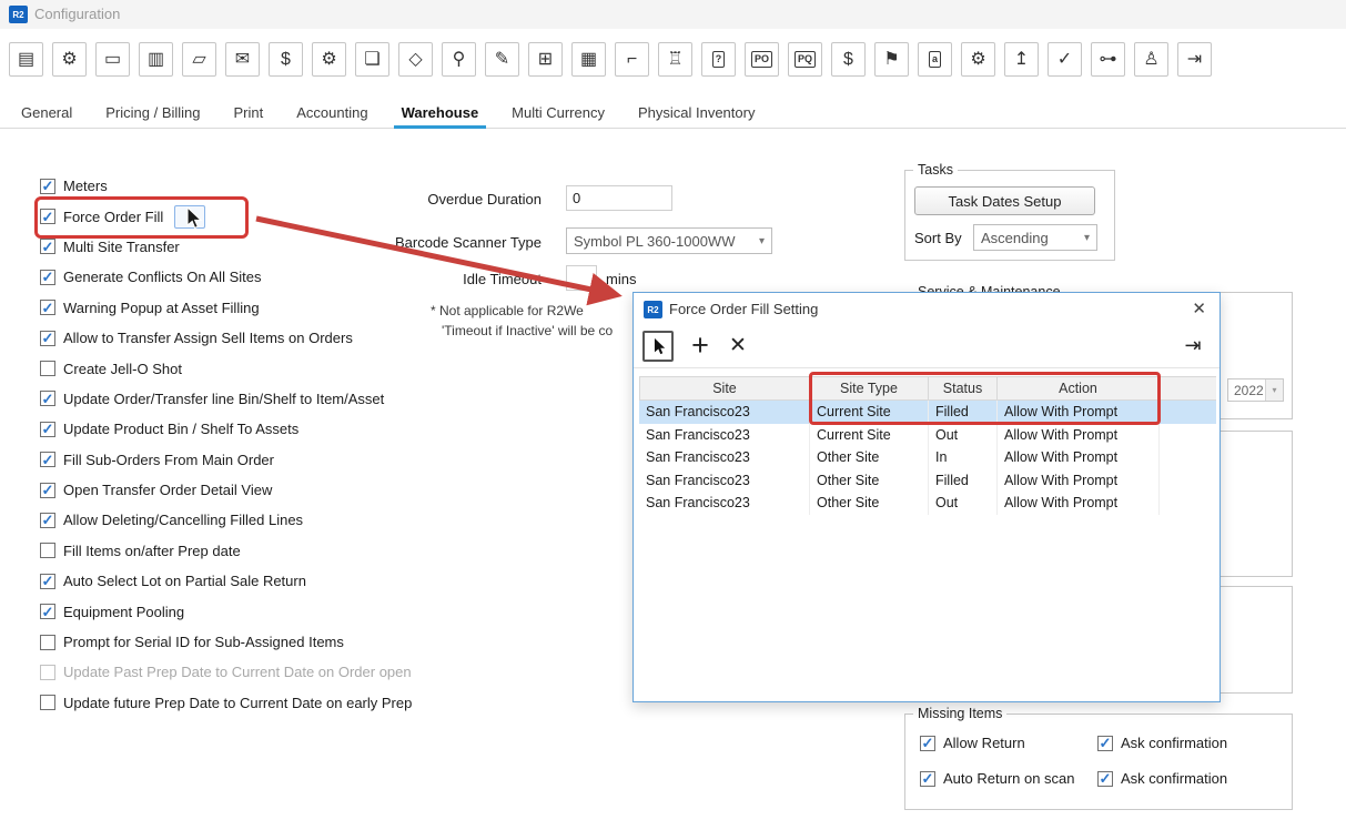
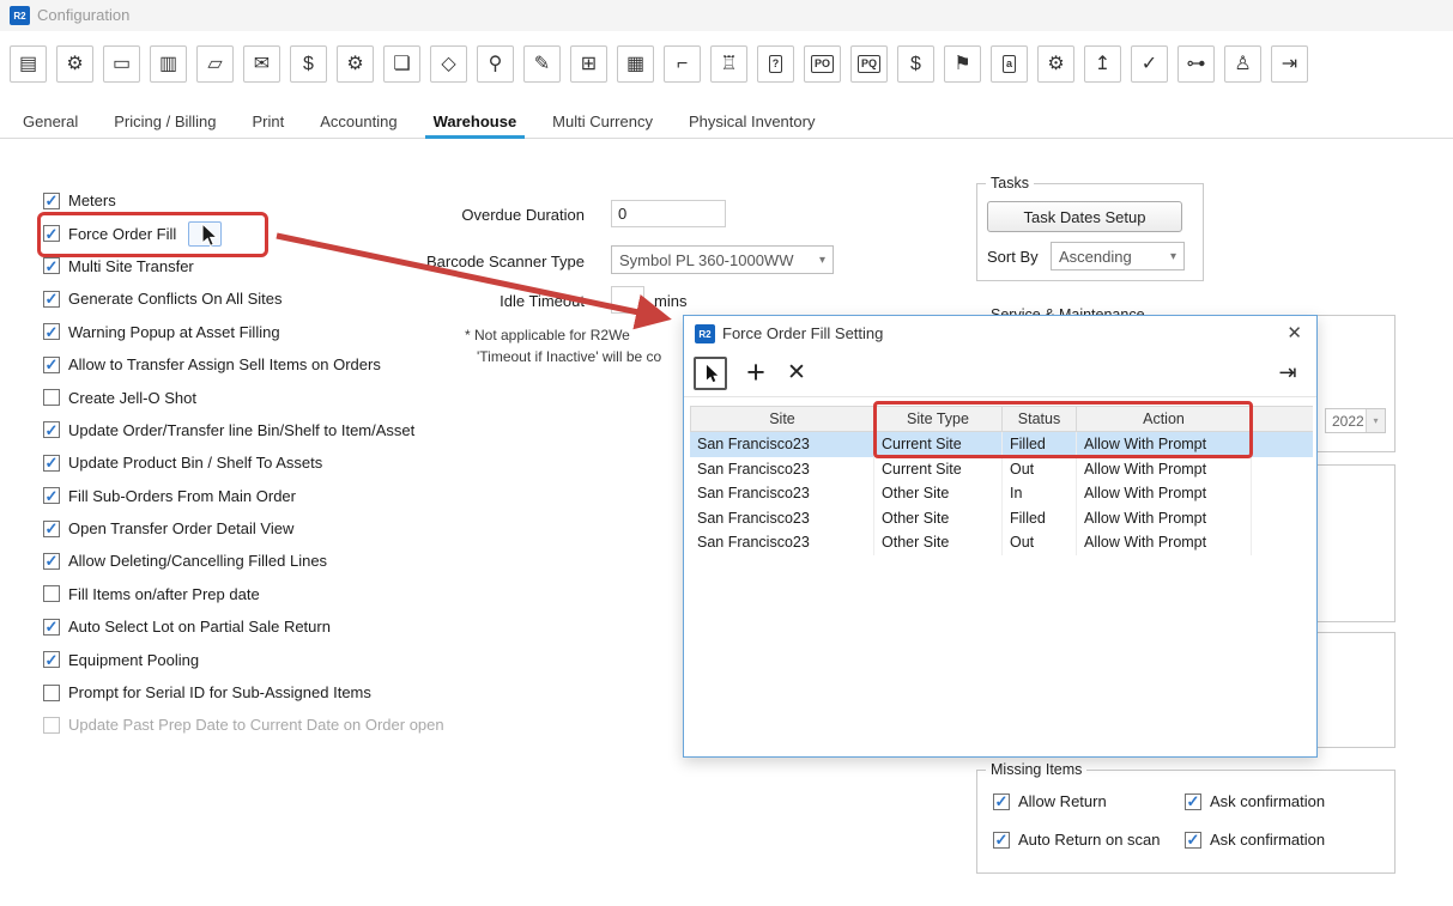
  R2
  Configuration
  ▤
  ⚙
  ▭
  ▥
  ▱
  ✉
  $
  ⚙
  ❏
  ◇
  ⚲
  ✎
  ⊞
  ▦
  ⌐
  ♖
  ?
  PO
  PQ
  $
  ⚑
  a
  ⚙
  ↥
  ✓
  ⊶
  ♙
  ⇥
  General
  Pricing / Billing
  Print
  Accounting
  Warehouse
  Multi Currency
  Physical Inventory
  ✓
  Meters
  ✓
  Force Order Fill
  ✓
  Multi Site Transfer
  ✓
  Generate Conflicts On All Sites
  ✓
  Warning Popup at Asset Filling
  ✓
  Allow to Transfer Assign Sell Items on Orders
  Create Jell-O Shot
  ✓
  Update Order/Transfer line Bin/Shelf to Item/Asset
  ✓
  Update Product Bin / Shelf To Assets
  ✓
  Fill Sub-Orders From Main Order
  ✓
  Open Transfer Order Detail View
  ✓
  Allow Deleting/Cancelling Filled Lines
  Fill Items on/after Prep date
  ✓
  Auto Select Lot on Partial Sale Return
  ✓
  Equipment Pooling
  Prompt for Serial ID for Sub-Assigned Items
  Update Past Prep Date to Current Date on Order open
- Update future Prep Date to Current Date on early Prep
  Overdue Duration
  0
  Barcode Scanner Type
  Symbol PL 360-1000WW
  ▾
  Idle Timeo
  mins
  * Not applicable for R2We
  'Timeout if Inactive' will be co
  Tasks
  Task Dates Setup
  Sort By
  Ascending
  ▾
  2022
  ▾
  Missing Items
  ✓
  Allow Return
  ✓
  Ask confirmation
  ✓
  Auto Return on scan
  ✓
  Ask confirmation
  R2
  Force Order Fill Setting
  ✕
  +
  ✕
  ⇥
  Site
  Site Type
  Status
  Action
  San Francisco23
  Current Site
  Filled
  Allow With Prompt
  San Francisco23
  Current Site
  Out
  Allow With Prompt
  San Francisco23
  Other Site
  In
  Allow With Prompt
  San Francisco23
  Other Site
  Filled
  Allow With Prompt
  San Francisco23
  Other Site
  Out
  Allow With Prompt
